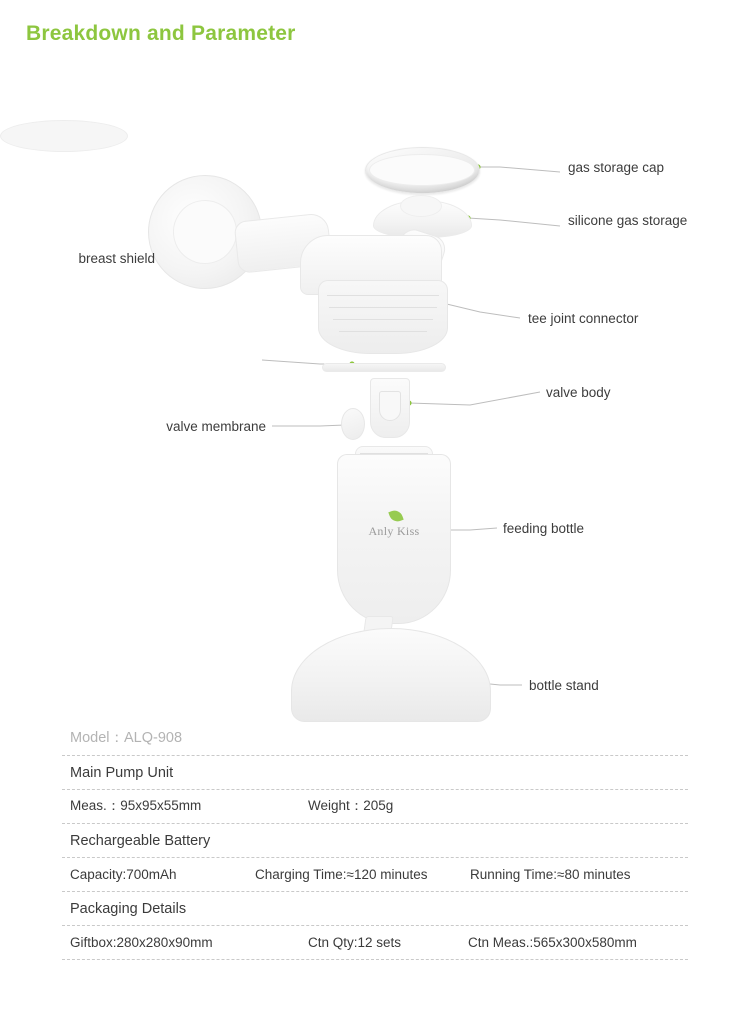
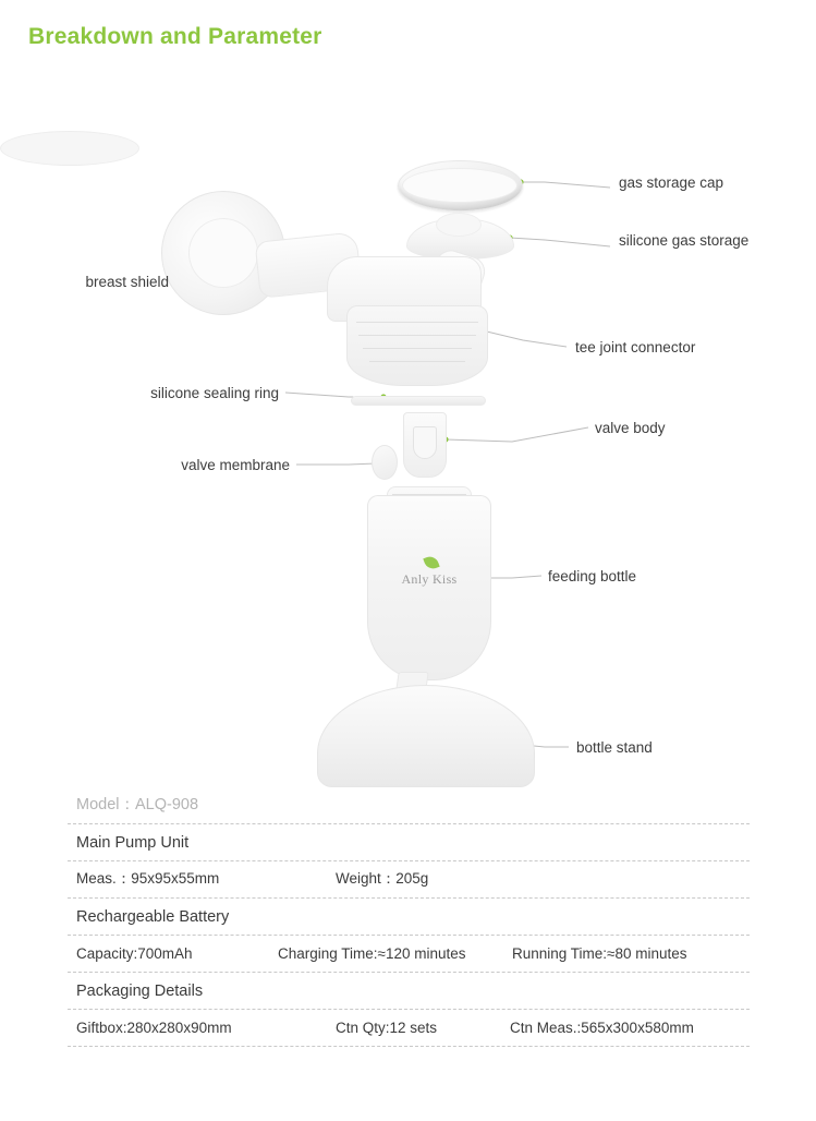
  Breakdown and Parameter
  Anly Kiss
  gas storage cap
  silicone gas storage
  breast shield
  tee joint connector
+ silicone sealing ring
  valve body
  valve membrane
  feeding bottle
  bottle stand
  Model：ALQ-908
  Main Pump Unit
  Meas.：95x95x55mm
  Weight：205g
  Rechargeable Battery
  Capacity:700mAh
  Charging Time:≈120 minutes
  Running Time:≈80 minutes
  Packaging Details
  Giftbox:280x280x90mm
  Ctn Qty:12 sets
  Ctn Meas.:565x300x580mm
